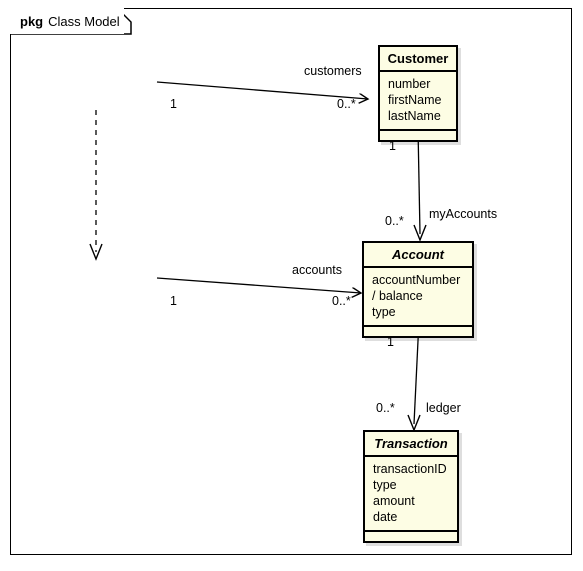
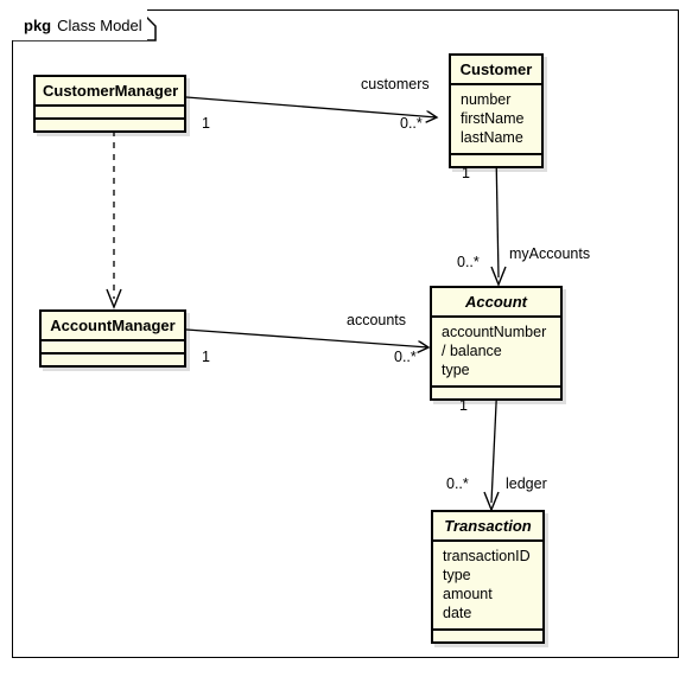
  pkg
  Class Model
+ CustomerManager
+ AccountManager
  Customer
  number
  firstName
  lastName
  Account
  accountNumber
  / balance
  type
  Transaction
  transactionID
  type
  amount
  date
  customers
  1
  0..*
  myAccounts
  1
  0..*
  accounts
  1
  0..*
  ledger
  1
  0..*
